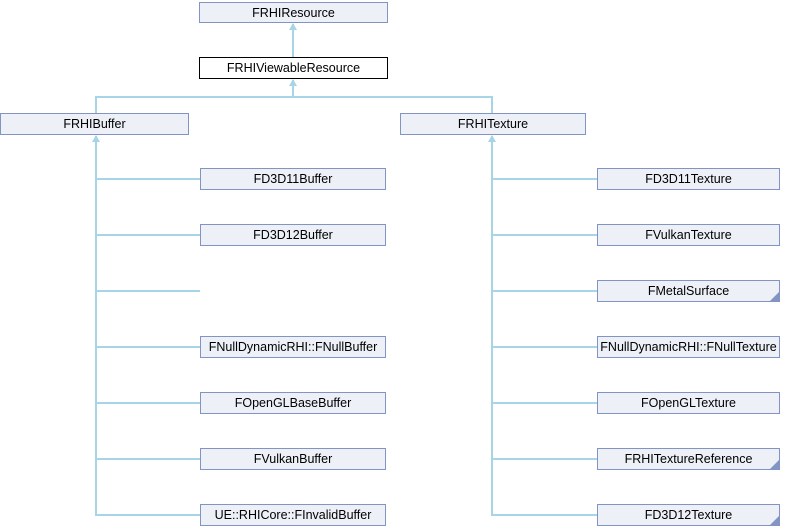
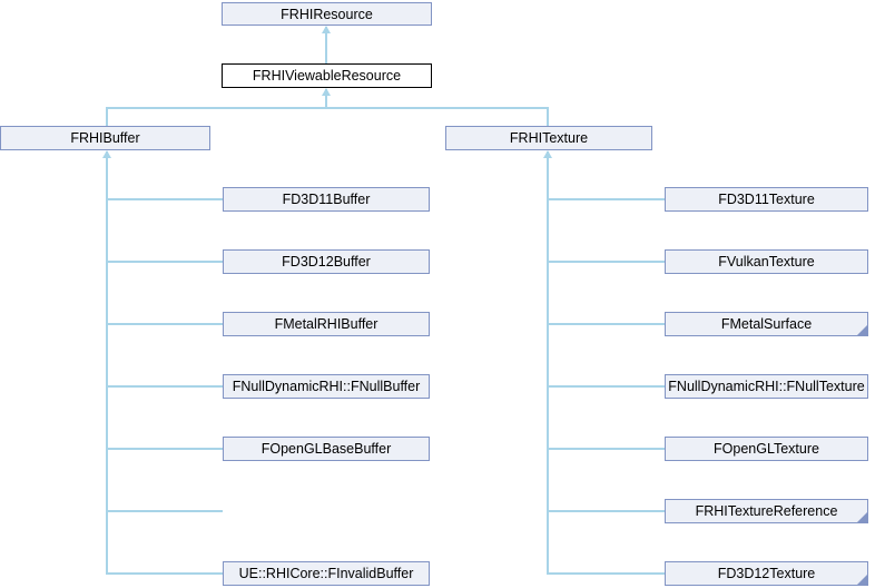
  FRHIResource
  FRHIViewableResource
  FRHIBuffer
  FRHITexture
  FD3D11Buffer
  FD3D12Buffer
+ FMetalRHIBuffer
  FNullDynamicRHI::FNullBuffer
  FOpenGLBaseBuffer
- FVulkanBuffer
  UE::RHICore::FInvalidBuffer
  FD3D11Texture
  FVulkanTexture
  FMetalSurface
  FNullDynamicRHI::FNullTexture
  FOpenGLTexture
  FRHITextureReference
  FD3D12Texture
